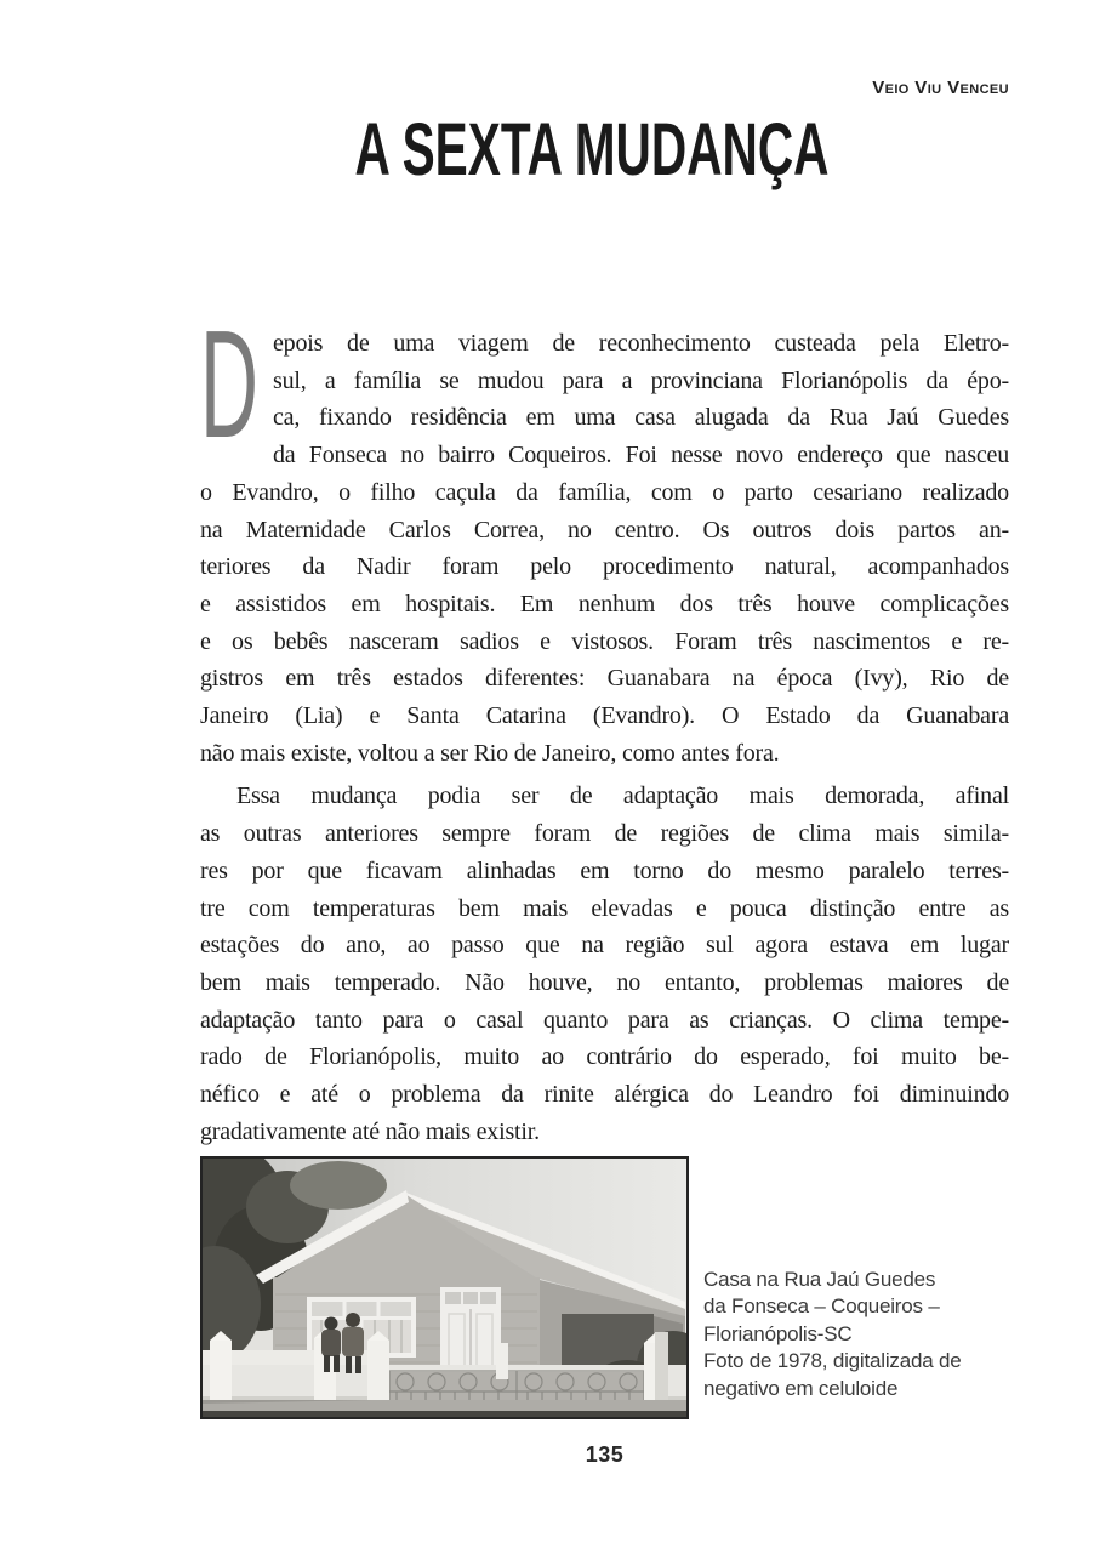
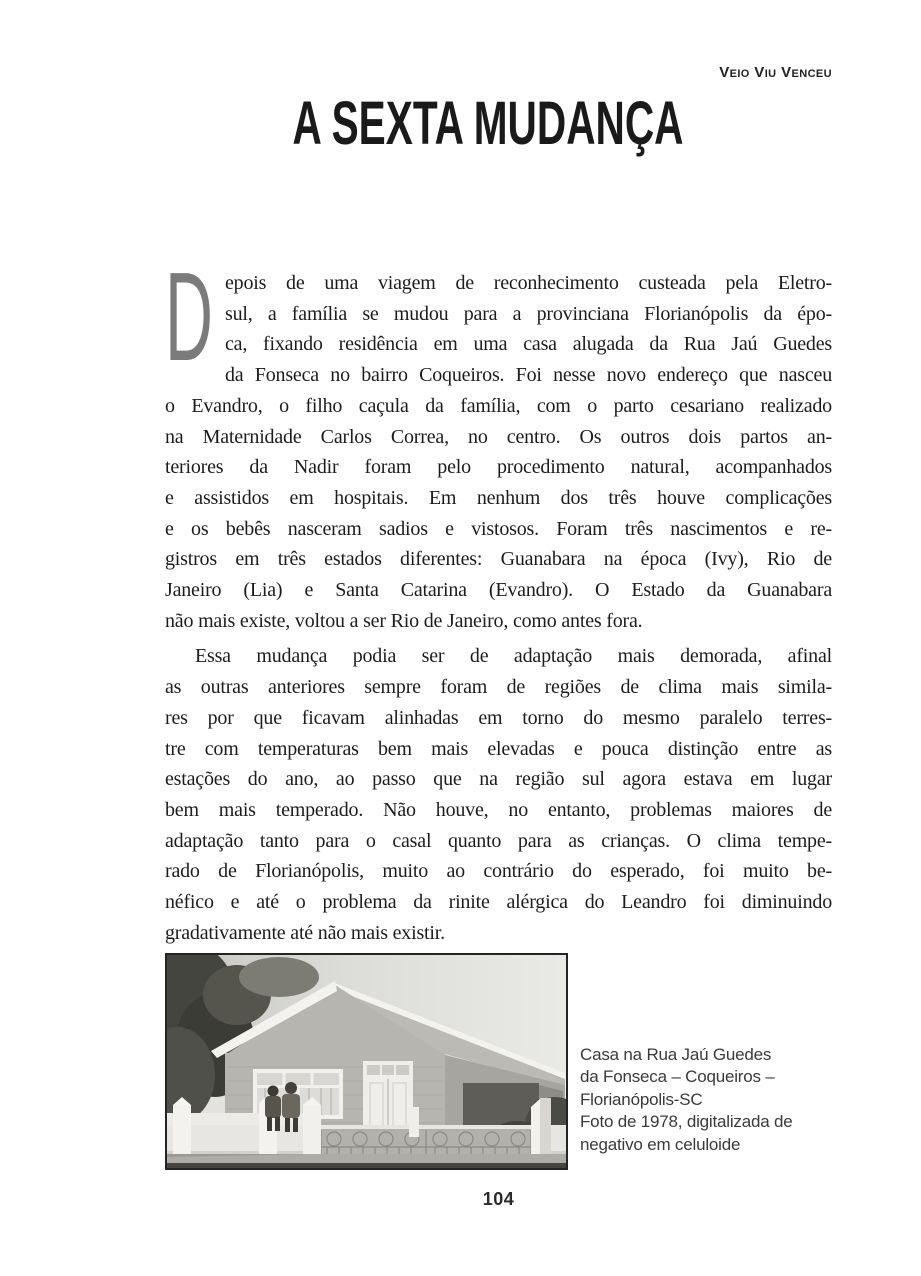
  Veio Viu Venceu
  A SEXTA MUDANÇA
  D
  epois de uma viagem de reconhecimento custeada pela Eletro-
  sul, a família se mudou para a provinciana Florianópolis da épo-
  ca, fixando residência em uma casa alugada da Rua Jaú Guedes
  da Fonseca no bairro Coqueiros. Foi nesse novo endereço que nasceu
  o Evandro, o filho caçula da família, com o parto cesariano realizado
  na Maternidade Carlos Correa, no centro. Os outros dois partos an-
  teriores da Nadir foram pelo procedimento natural, acompanhados
  e assistidos em hospitais. Em nenhum dos três houve complicações
  e os bebês nasceram sadios e vistosos. Foram três nascimentos e re-
  gistros em três estados diferentes: Guanabara na época (Ivy), Rio de
  Janeiro (Lia) e Santa Catarina (Evandro). O Estado da Guanabara
  não mais existe, voltou a ser Rio de Janeiro, como antes fora.
  Essa mudança podia ser de adaptação mais demorada, afinal
  as outras anteriores sempre foram de regiões de clima mais simila-
  res por que ficavam alinhadas em torno do mesmo paralelo terres-
  tre com temperaturas bem mais elevadas e pouca distinção entre as
  estações do ano, ao passo que na região sul agora estava em lugar
  bem mais temperado. Não houve, no entanto, problemas maiores de
  adaptação tanto para o casal quanto para as crianças. O clima tempe-
  rado de Florianópolis, muito ao contrário do esperado, foi muito be-
  néfico e até o problema da rinite alérgica do Leandro foi diminuindo
  gradativamente até não mais existir.
  Casa na Rua Jaú Guedes
  da Fonseca – Coqueiros –
  Florianópolis-SC
  Foto de 1978, digitalizada de
  negativo em celuloide
- 135
+ 104
